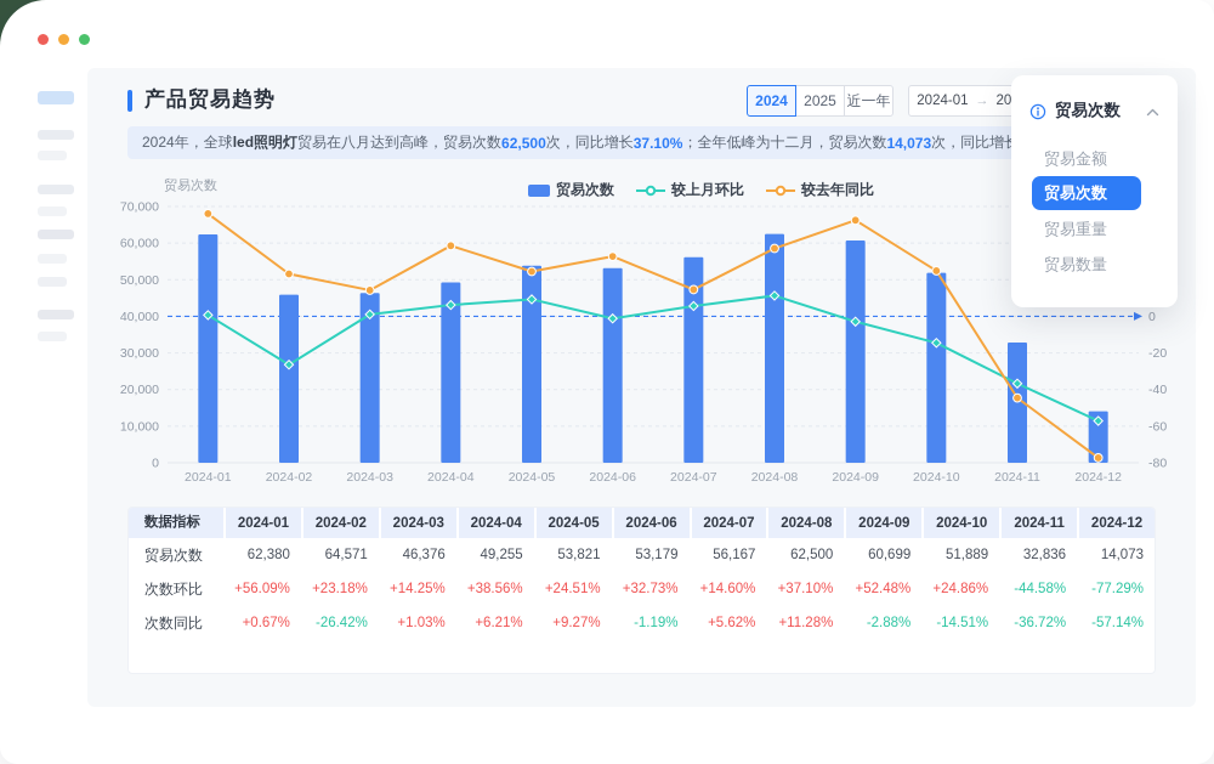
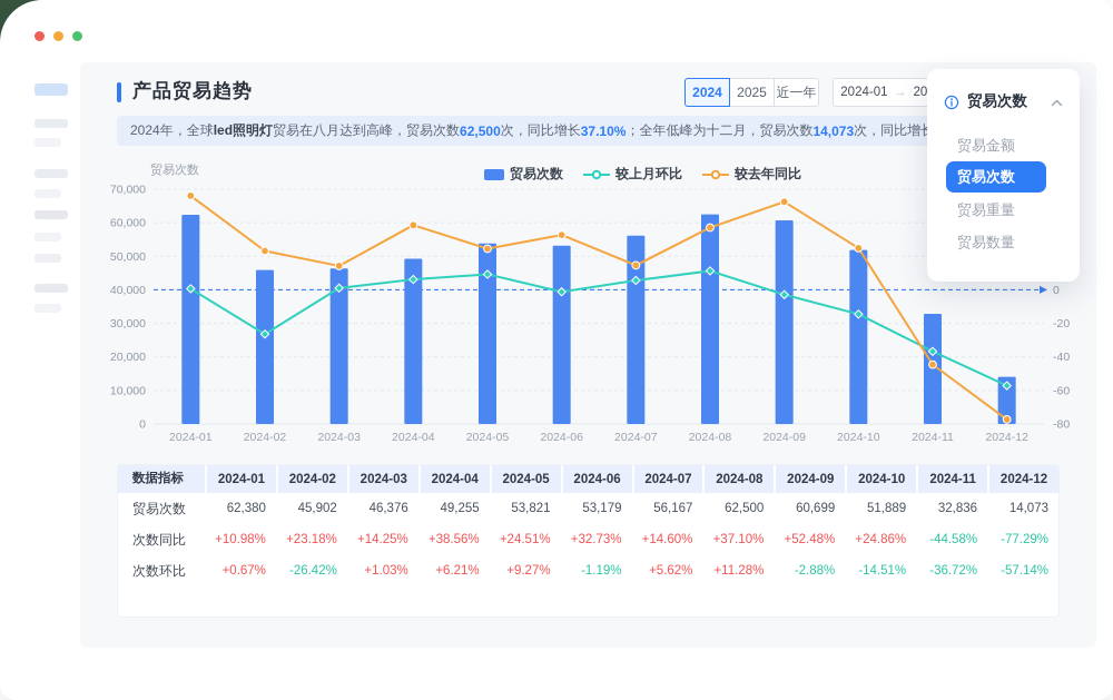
  产品贸易趋势
  2024
  2025
  近一年
  2024-01
  →
  2024年，全球
  led照明灯
  贸易在八月达到高峰，贸易次数
  62,500
  次，同比增长
  37.10%
  ；全年低峰为十二月，贸易次数
  14,073
  次，同比增
  贸易次数
  贸易次数
  较上月环比
  较去年同比
  0
  10,000
  20,000
  30,000
  40,000
  50,000
  60,000
  70,000
  -80
  -60
  -40
  -20
  0
  2024-01
  2024-02
  2024-03
  2024-04
  2024-05
  2024-06
  2024-07
  2024-08
  2024-09
  2024-10
  2024-11
  2024-12
  数据指标
  2024-01
  2024-02
  2024-03
  2024-04
  2024-05
  2024-06
  2024-07
  2024-08
  2024-09
  2024-10
  2024-11
  2024-12
  贸易次数
  62,380
- 64,571
+ 45,902
  46,376
  49,255
  53,821
  53,179
  56,167
  62,500
  60,699
  51,889
  32,836
  14,073
- 次数环比
+ 次数同比
- +56.09%
+ +10.98%
  +23.18%
  +14.25%
  +38.56%
  +24.51%
  +32.73%
  +14.60%
  +37.10%
  +52.48%
  +24.86%
  -44.58%
  -77.29%
- 次数同比
+ 次数环比
  +0.67%
  -26.42%
  +1.03%
  +6.21%
  +9.27%
  -1.19%
  +5.62%
  +11.28%
  -2.88%
  -14.51%
  -36.72%
  -57.14%
  贸易次数
  贸易金额
  贸易次数
  贸易重量
  贸易数量
